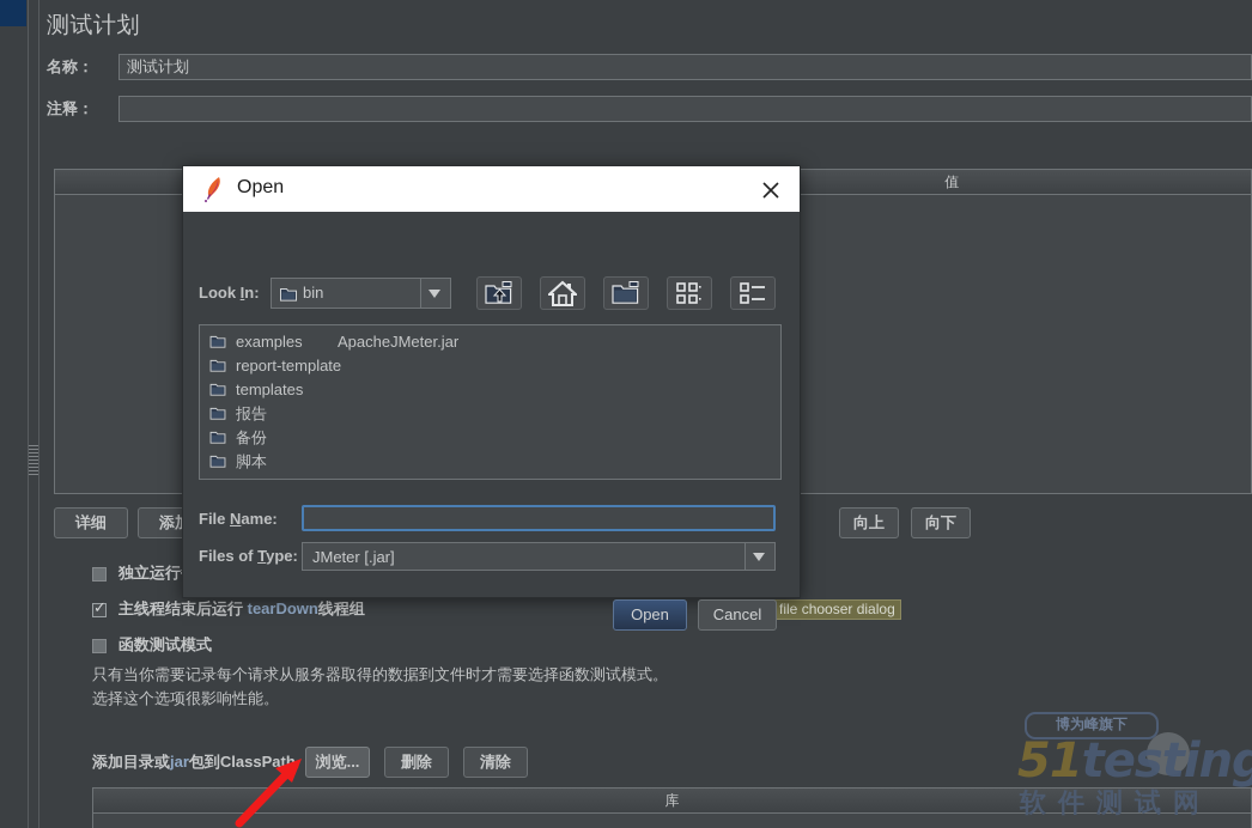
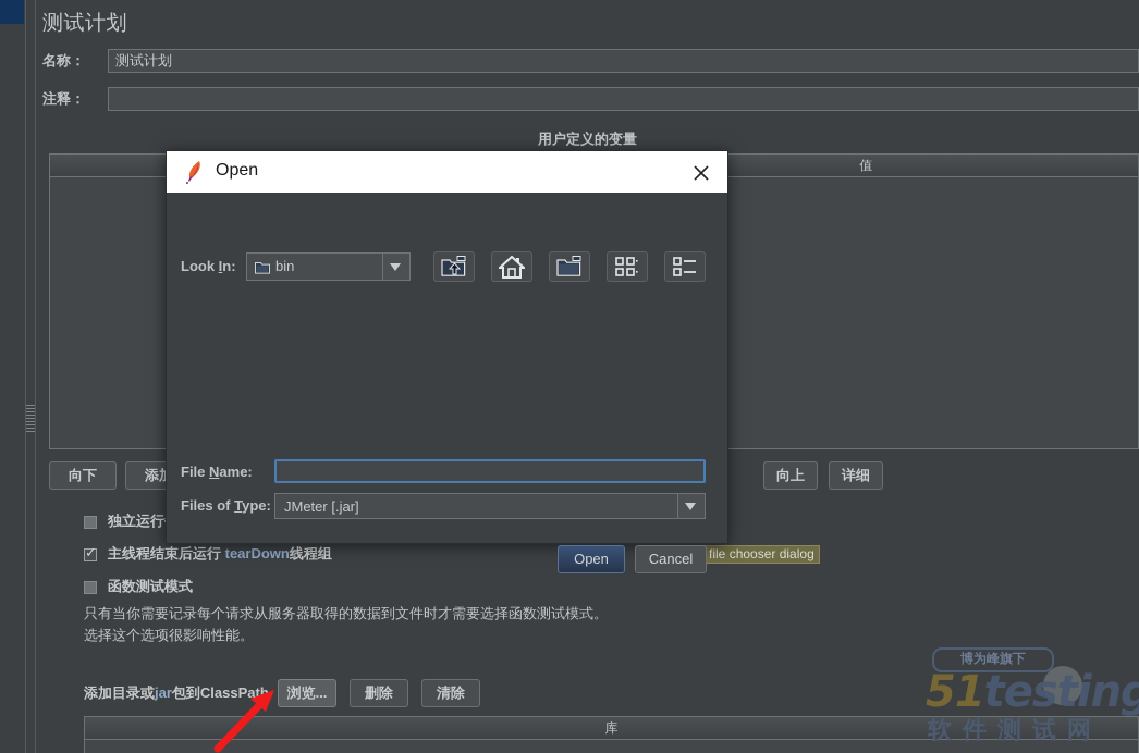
  测试计划
  名称：
  测试计划
  注释：
+ 用户定义的变量
  值
- 详细
+ 向下
  向上
- 向下
+ 详细
  主线程结束后运行 tearDown线程组
  函数测试模式
  只有当你需要记录每个请求从服务器取得的数据到文件时才需要选择函数测试模式。
  选择这个选项很影响性能。
  添加目录或jar包到ClassPath
  浏览...
  删除
  清除
  库
  file chooser dialog
  博为峰旗下
  51testing
  软件测试网
  Open
  Look In:
  bin
- examples
- report-template
- templates
- 报告
- 备份
- 脚本
- ApacheJMeter.jar
  File Name:
  Files of Type:
  JMeter [.jar]
  Open
  Cancel
